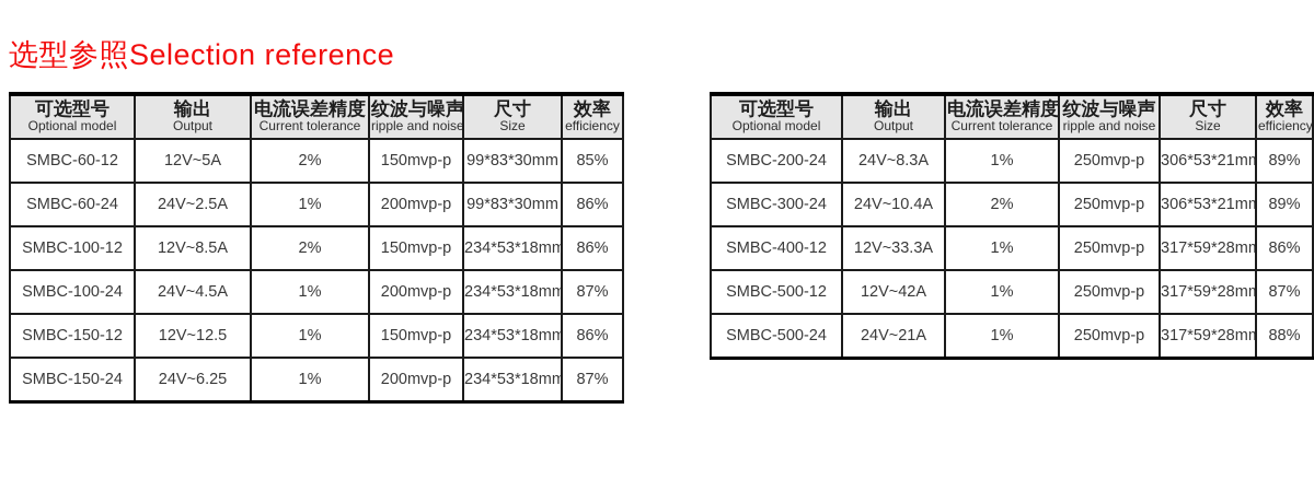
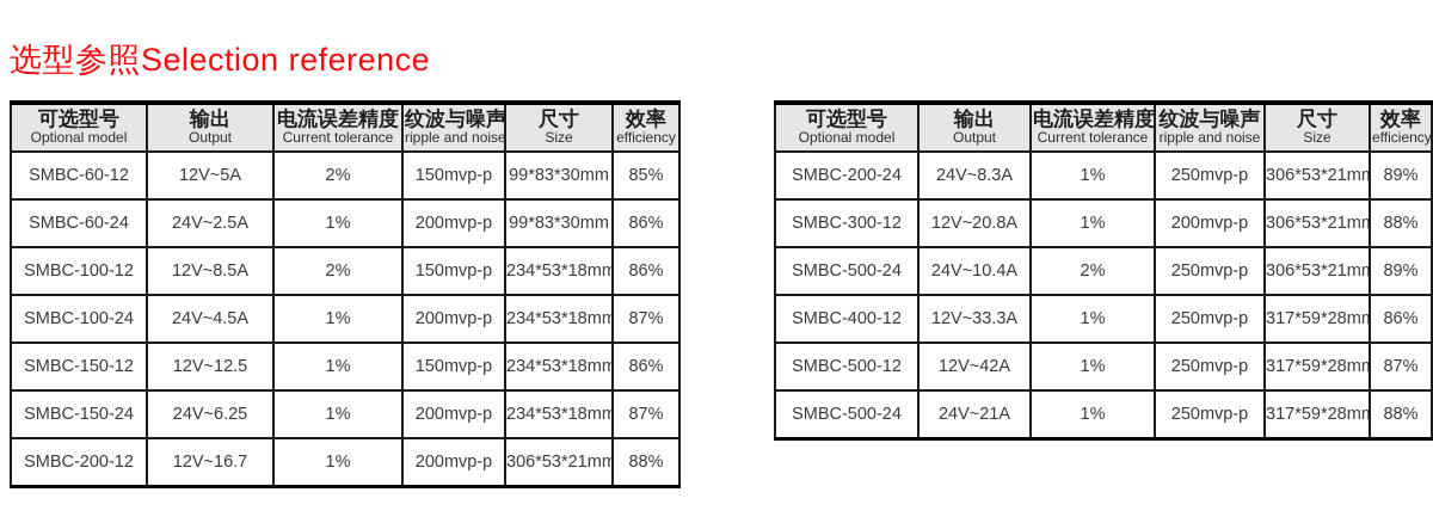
  选型参照Selection reference
  可选型号 Optional model	输出 Output	电流误差精度 Current tolerance	纹波与噪声 ripple and noise	尺寸 Size	效率 efficiency
  SMBC-60-12	12V~5A	2%	150mvp-p	99*83*30mm	85%
  SMBC-60-24	24V~2.5A	1%	200mvp-p	99*83*30mm	86%
  SMBC-100-12	12V~8.5A	2%	150mvp-p	234*53*18mm	86%
  SMBC-100-24	24V~4.5A	1%	200mvp-p	234*53*18mm	87%
  SMBC-150-12	12V~12.5	1%	150mvp-p	234*53*18mm	86%
  SMBC-150-24	24V~6.25	1%	200mvp-p	234*53*18mm	87%
+ SMBC-200-12	12V~16.7	1%	200mvp-p	306*53*21mm	88%
  可选型号 Optional model	输出 Output	电流误差精度 Current tolerance	纹波与噪声 ripple and noise	尺寸 Size	效率 efficiency
  SMBC-200-24	24V~8.3A	1%	250mvp-p	306*53*21mm	89%
+ SMBC-300-12	12V~20.8A	1%	200mvp-p	306*53*21mm	88%
- SMBC-300-24	24V~10.4A	2%	250mvp-p	306*53*21mm	89%
+ SMBC-500-24	24V~10.4A	2%	250mvp-p	306*53*21mm	89%
  SMBC-400-12	12V~33.3A	1%	250mvp-p	317*59*28mm	86%
  SMBC-500-12	12V~42A	1%	250mvp-p	317*59*28mm	87%
  SMBC-500-24	24V~21A	1%	250mvp-p	317*59*28mm	88%
